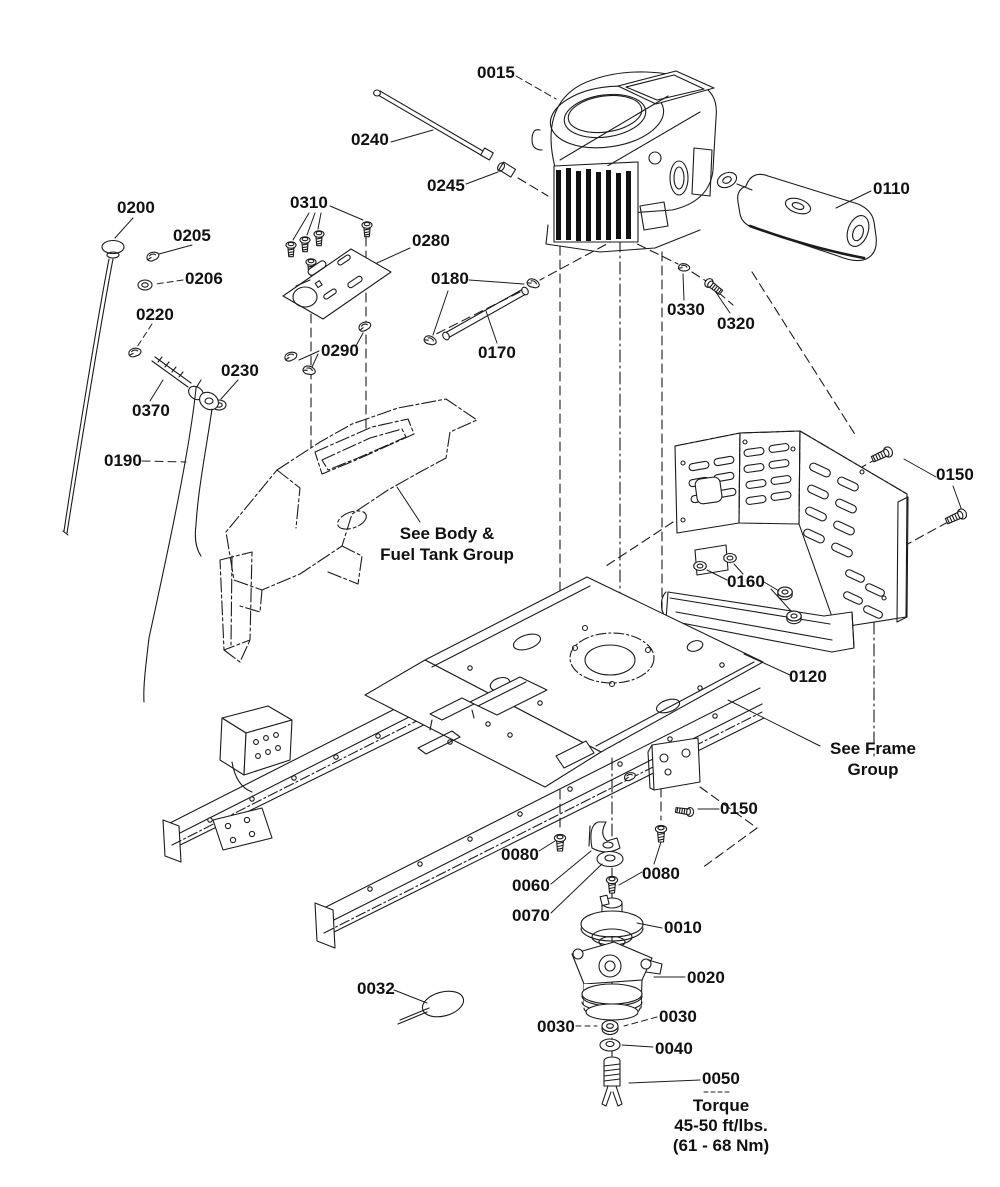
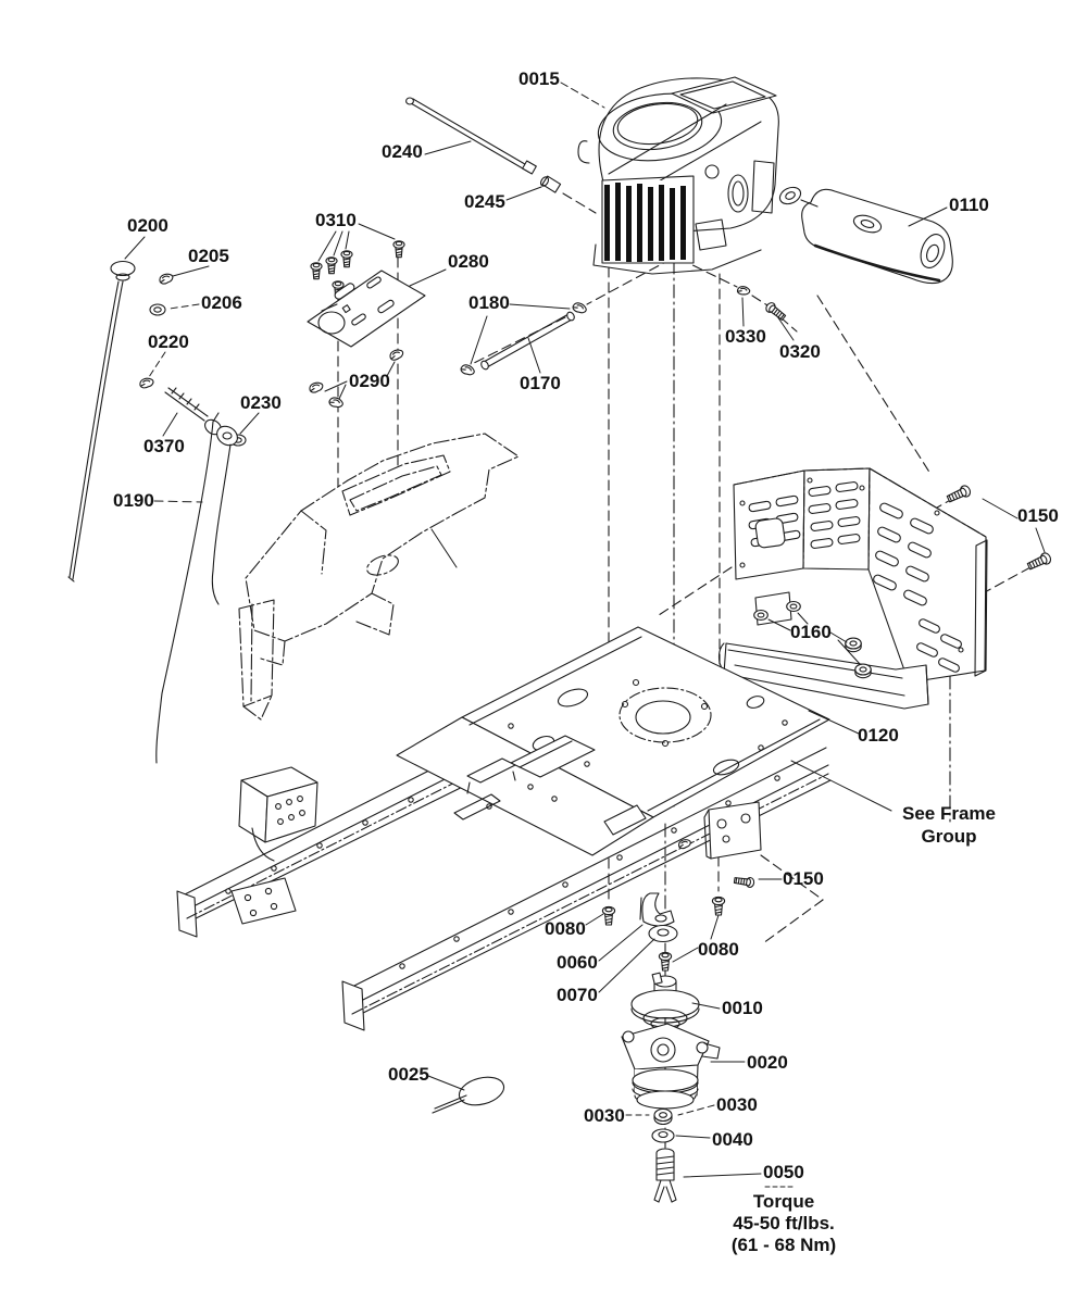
  0015
  0240
  0245
  0110
  0200
  0205
  0206
  0310
  0280
  0180
  0330
  0320
  0220
  0290
  0230
  0370
  0170
  0190
  0150
  0160
  0120
  0150
  0080
  0080
  0060
  0070
  0010
  0020
- 0032
+ 0025
  0030
  0030
  0040
  0050
- See Body &
- Fuel Tank Group
  See Frame
  Group
  Torque
  45-50 ft/lbs.
  (61 - 68 Nm)
